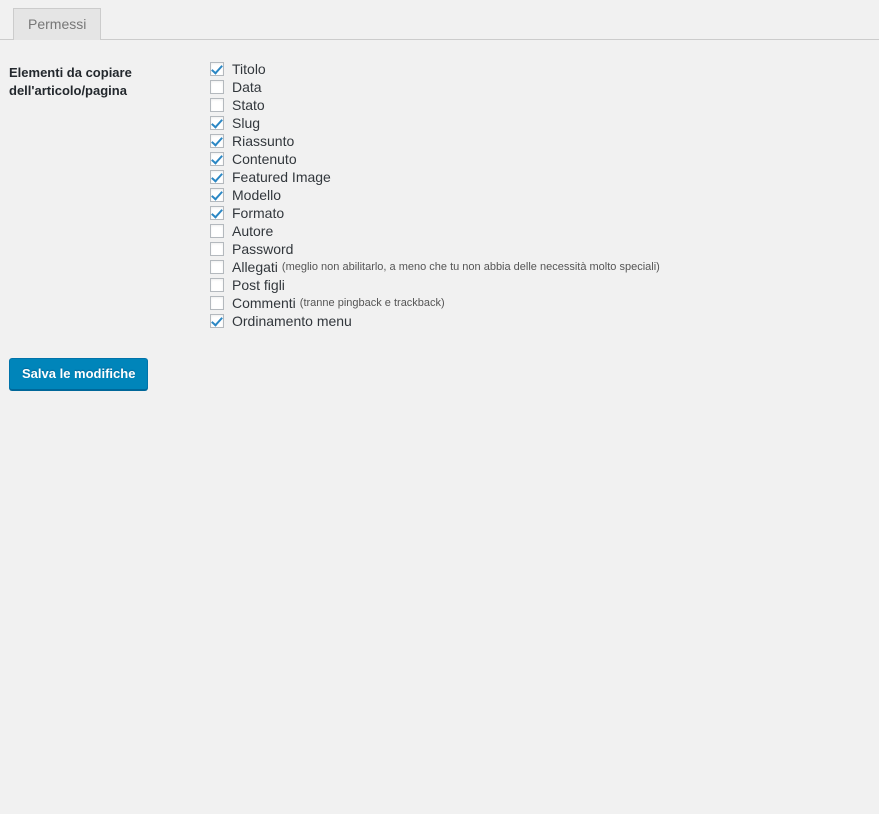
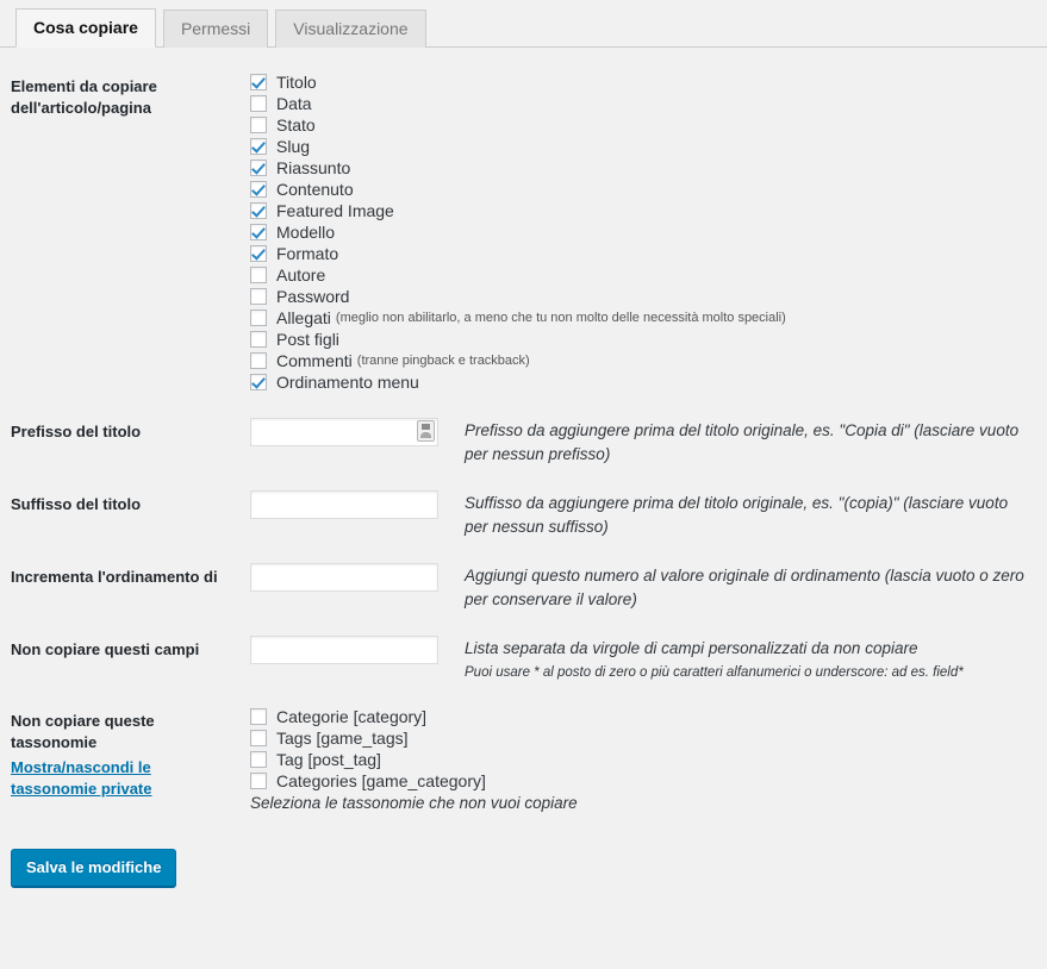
+ Cosa copiare
  Permessi
+ Visualizzazione
- Elementi da copiare dell'articolo/pagina	Titolo Data Stato Slug Riassunto Contenuto Featured Image Modello Formato Autore Password Allegati (meglio non abilitarlo, a meno che tu non abbia delle necessità molto speciali) Post figli Commenti (tranne pingback e trackback) Ordinamento menu
+ Elementi da copiare dell'articolo/pagina	Titolo Data Stato Slug Riassunto Contenuto Featured Image Modello Formato Autore Password Allegati (meglio non abilitarlo, a meno che tu non molto delle necessità molto speciali) Post figli Commenti (tranne pingback e trackback) Ordinamento menu
+ Prefisso del titolo	Prefisso da aggiungere prima del titolo originale, es. "Copia di" (lasciare vuoto per nessun prefisso)
+ Suffisso del titolo	Suffisso da aggiungere prima del titolo originale, es. "(copia)" (lasciare vuoto per nessun suffisso)
+ Incrementa l'ordinamento di	Aggiungi questo numero al valore originale di ordinamento (lascia vuoto o zero per conservare il valore)
+ Non copiare questi campi	Lista separata da virgole di campi personalizzati da non copiare Puoi usare * al posto di zero o più caratteri alfanumerici o underscore: ad es. field*
+ Non copiare queste tassonomie Mostra/nascondi le tassonomie private	Categorie [category] Tags [game_tags] Tag [post_tag] Categories [game_category] Seleziona le tassonomie che non vuoi copiare
  Salva le modifiche
